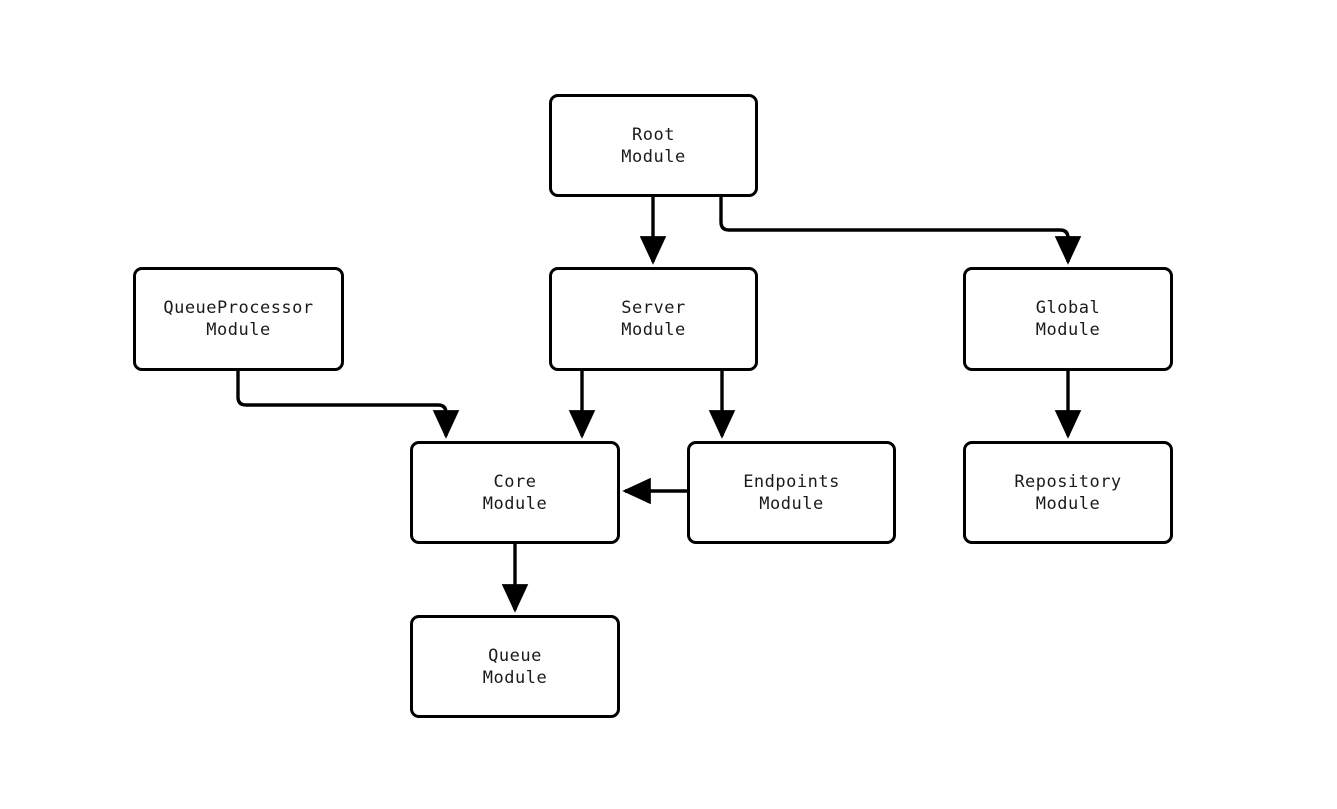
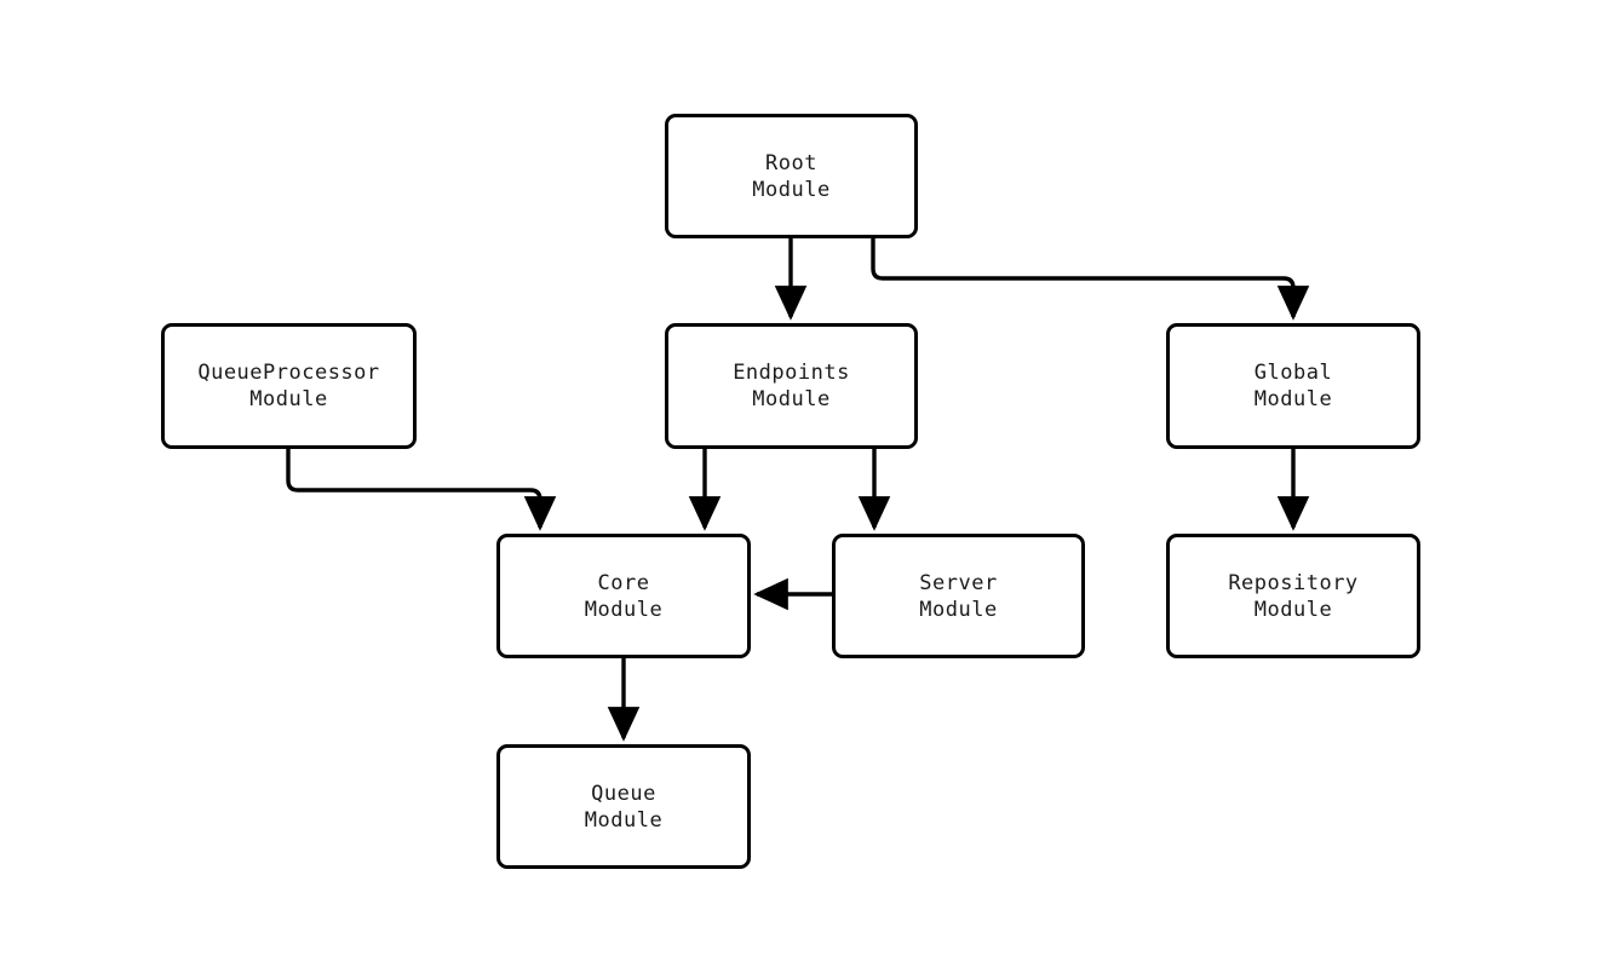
  Root
  Module
  QueueProcessor
  Module
- Server
+ Endpoints
  Module
  Global
  Module
  Core
  Module
- Endpoints
+ Server
  Module
  Repository
  Module
  Queue
  Module
